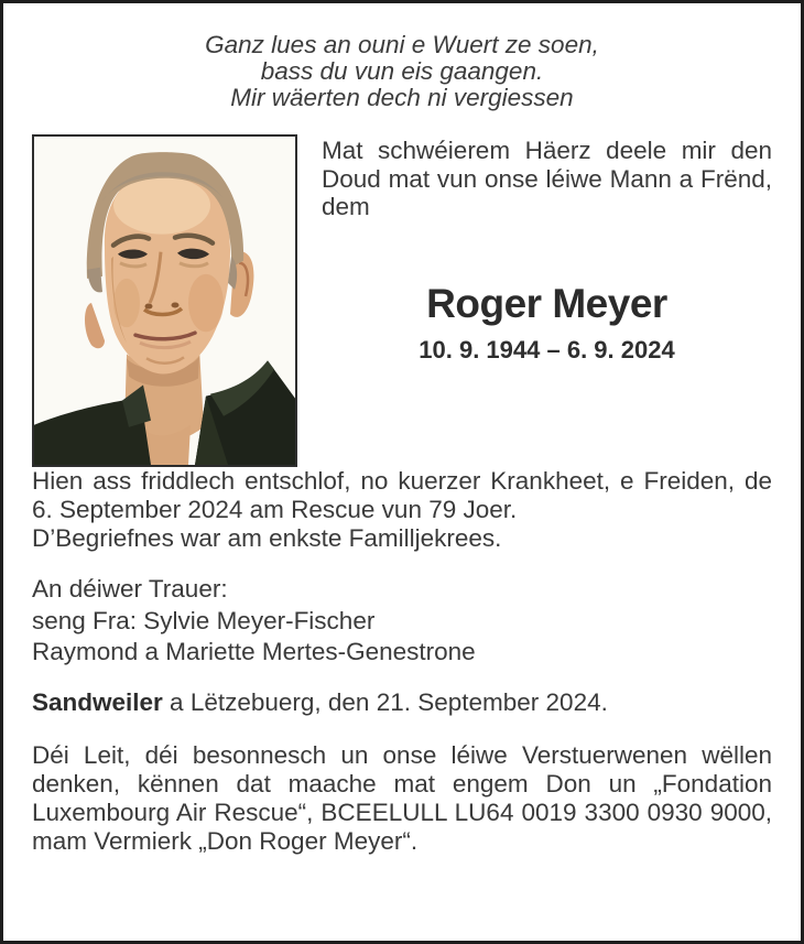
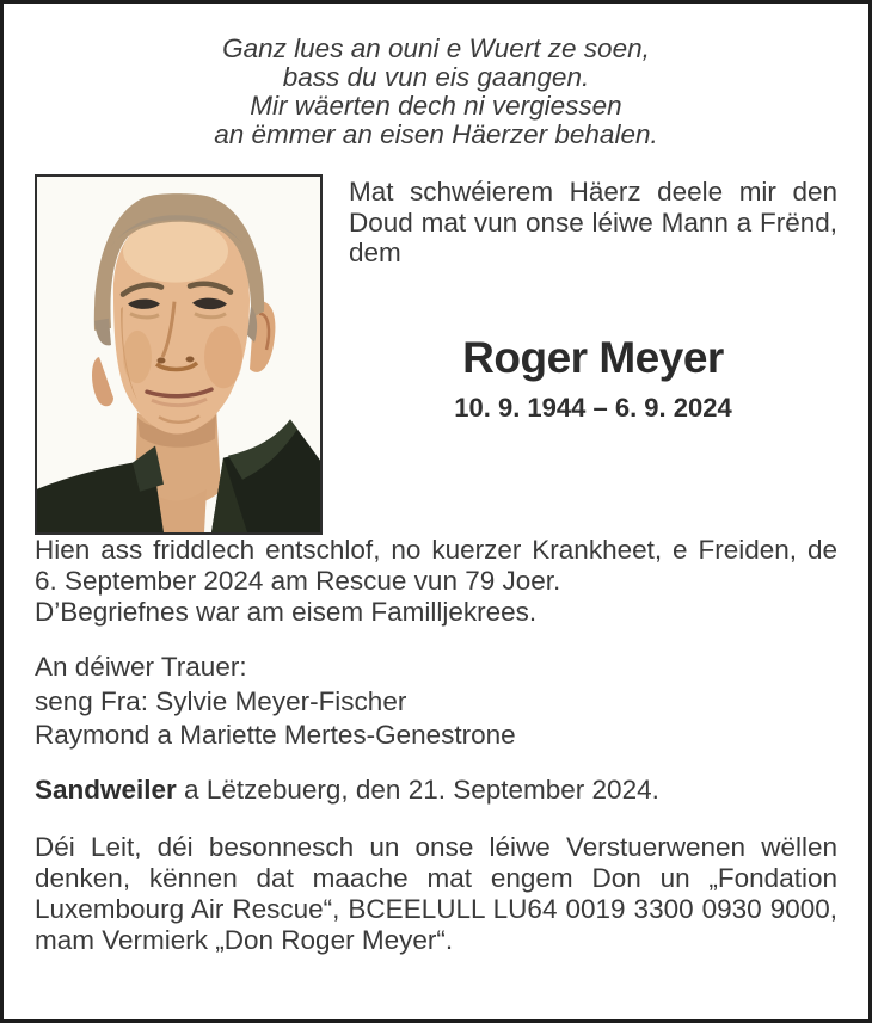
  Ganz lues an ouni e Wuert ze soen,
  bass du vun eis gaangen.
  Mir wäerten dech ni vergiessen
+ an ëmmer an eisen Häerzer behalen.
  Mat schwéierem Häerz deele mir den Doud mat vun onse léiwe Mann a Frënd, dem
  Roger Meyer
  10. 9. 1944 – 6. 9. 2024
  Hien ass friddlech entschlof, no kuerzer Krankheet, e Freiden, de 6. September 2024 am Rescue vun 79 Joer.
- D’Begriefnes war am enkste Familljekrees.
+ D’Begriefnes war am eisem Familljekrees.
  An déiwer Trauer:
  seng Fra: Sylvie Meyer-Fischer
  Raymond a Mariette Mertes-Genestrone
  Sandweiler a Lëtzebuerg, den 21. September 2024.
  Déi Leit, déi besonnesch un onse léiwe Verstuerwenen wëllen denken, kënnen dat maache mat engem Don un „Fondation Luxembourg Air Rescue“, BCEELULL LU64 0019 3300 0930 9000, mam Vermierk „Don Roger Meyer“.
